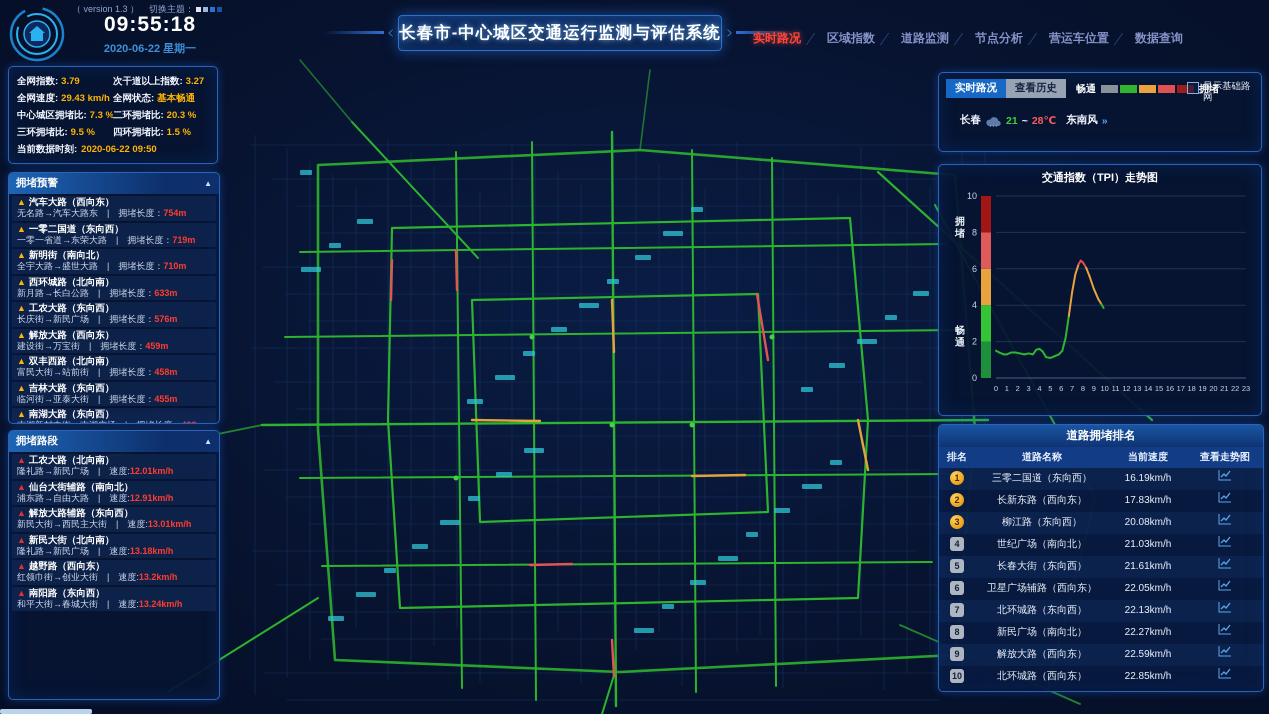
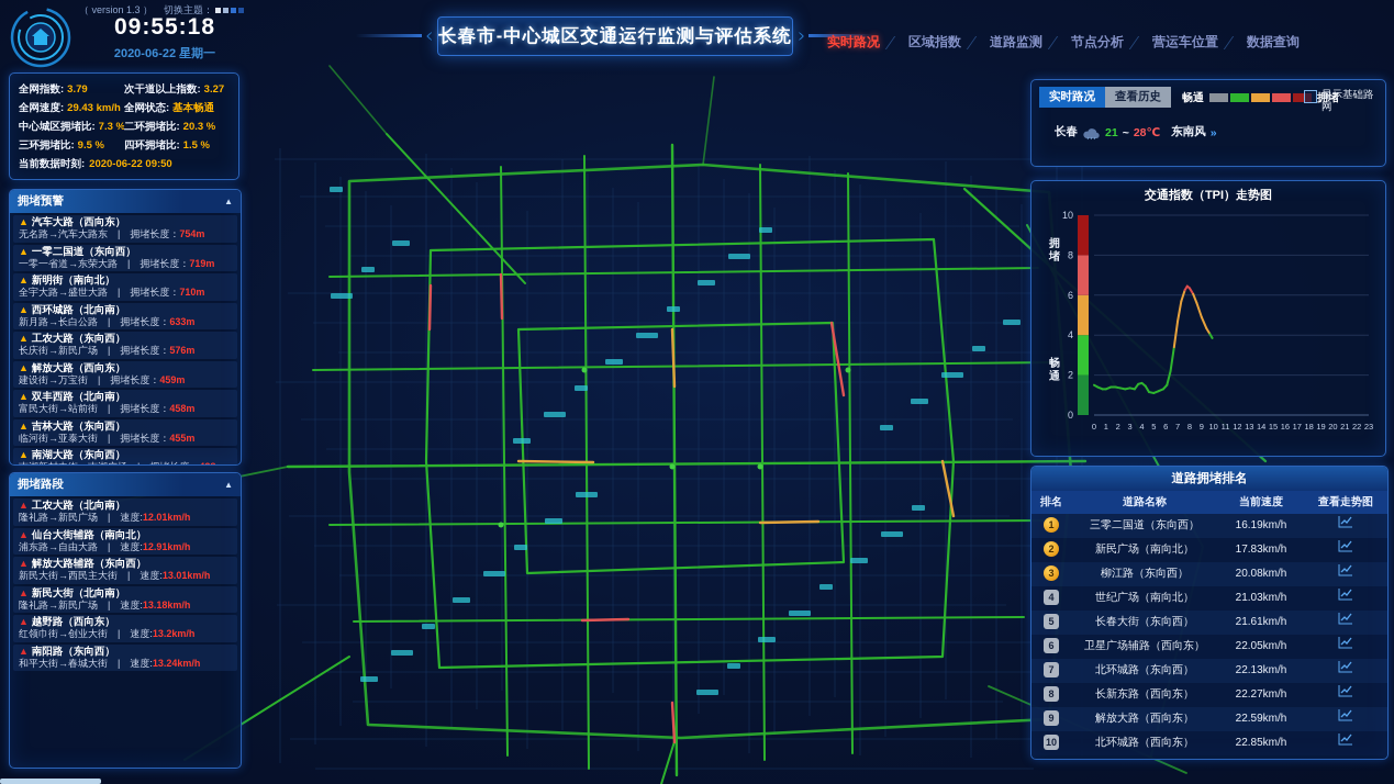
  （ version 1.3 ）
  切换主题：
  09:55:18
  2020-06-22 星期一
  长春市-中心城区交通运行监测与评估系统
  实时路况
  区域指数
  道路监测
  节点分析
  营运车位置
  数据查询
  全网指数:
  3.79
  次干道以上指数:
  3.27
  全网速度:
  29.43 km/h
  全网状态:
  基本畅通
  中心城区拥堵比:
  7.3 %
  二环拥堵比:
  20.3 %
  三环拥堵比:
  9.5 %
  四环拥堵比:
  1.5 %
  当前数据时刻:
  2020-06-22 09:50
  拥堵预警
  ▲
  ▲ 汽车大路（西向东）
  无名路→汽车大路东 | 拥堵长度：754m
  ▲ 一零二国道（东向西）
  一零一省道→东荣大路 | 拥堵长度：719m
  ▲ 新明街（南向北）
  全宇大路→盛世大路 | 拥堵长度：710m
  ▲ 西环城路（北向南）
  新月路→长白公路 | 拥堵长度：633m
  ▲ 工农大路（东向西）
  长庆街→新民广场 | 拥堵长度：576m
  ▲ 解放大路（西向东）
  建设街→万宝街 | 拥堵长度：459m
  ▲ 双丰西路（北向南）
  富民大街→站前街 | 拥堵长度：458m
  ▲ 吉林大路（东向西）
  临河街→亚泰大街 | 拥堵长度：455m
  ▲ 南湖大路（东向西）
  拥堵路段
  ▲
  ▲ 工农大路（北向南）
  隆礼路→新民广场 | 速度:12.01km/h
  ▲ 仙台大街辅路（南向北）
  浦东路→自由大路 | 速度:12.91km/h
  ▲ 解放大路辅路（东向西）
  新民大街→西民主大街 | 速度:13.01km/h
  ▲ 新民大街（北向南）
  隆礼路→新民广场 | 速度:13.18km/h
  ▲ 越野路（西向东）
  红领巾街→创业大街 | 速度:13.2km/h
  ▲ 南阳路（东向西）
  和平大街→春城大街 | 速度:13.24km/h
  实时路况
  查看历史
  畅通
  拥堵
  显示基础路网
  长春
  21
  ~
  28℃
  东南风
  »
  交通指数（TPI）走势图
  0
  2
  4
  6
  8
  10
  拥
  堵
  畅
  通
  0
  1
  2
  3
  4
  5
  6
  7
  8
  9
  10
  11
  12
  13
  14
  15
  16
  17
  18
  19
  20
  21
  22
  23
  道路拥堵排名
  排名
  道路名称
  当前速度
  查看走势图
  1
  三零二国道（东向西）
  16.19km/h
  2
- 长新东路（西向东）
+ 新民广场（南向北）
  17.83km/h
  3
  柳江路（东向西）
  20.08km/h
  4
  世纪广场（南向北）
  21.03km/h
  5
  长春大街（东向西）
  21.61km/h
  6
  卫星广场辅路（西向东）
  22.05km/h
  7
  北环城路（东向西）
  22.13km/h
  8
- 新民广场（南向北）
+ 长新东路（西向东）
  22.27km/h
  9
  解放大路（西向东）
  22.59km/h
  10
  北环城路（西向东）
  22.85km/h
